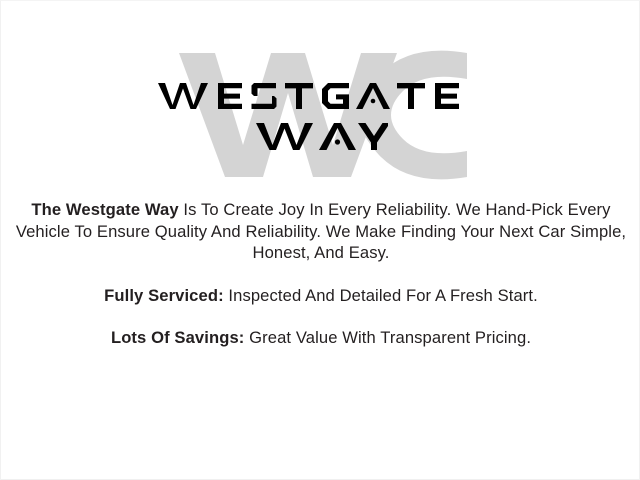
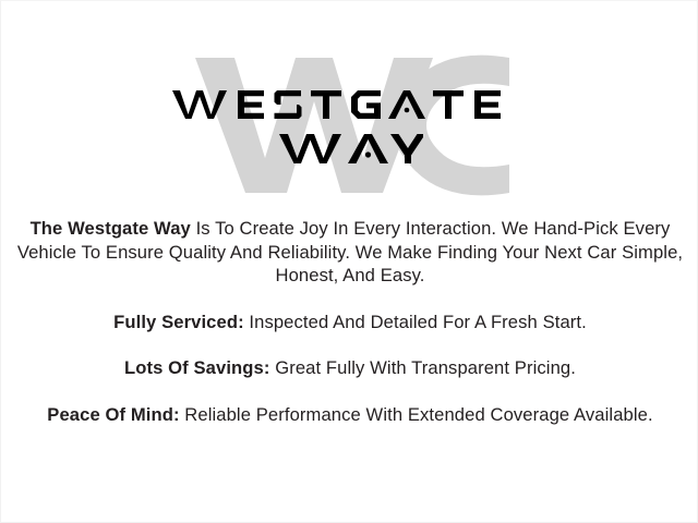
- The Westgate Way Is To Create Joy In Every Reliability. We Hand-Pick Every Vehicle To Ensure Quality And Reliability. We Make Finding Your Next Car Simple, Honest, And Easy.
+ The Westgate Way Is To Create Joy In Every Interaction. We Hand-Pick Every Vehicle To Ensure Quality And Reliability. We Make Finding Your Next Car Simple, Honest, And Easy.
  Fully Serviced: Inspected And Detailed For A Fresh Start.
- Lots Of Savings: Great Value With Transparent Pricing.
+ Lots Of Savings: Great Fully With Transparent Pricing.
+ Peace Of Mind: Reliable Performance With Extended Coverage Available.
